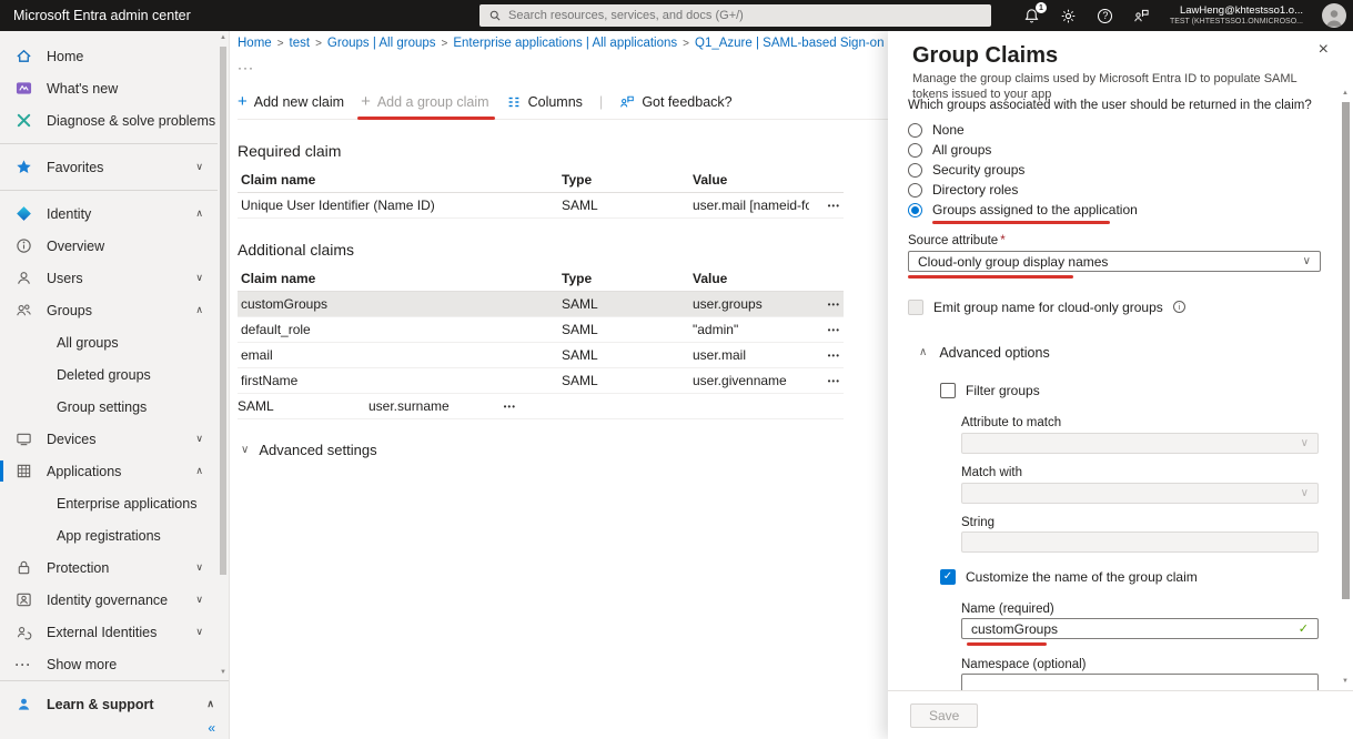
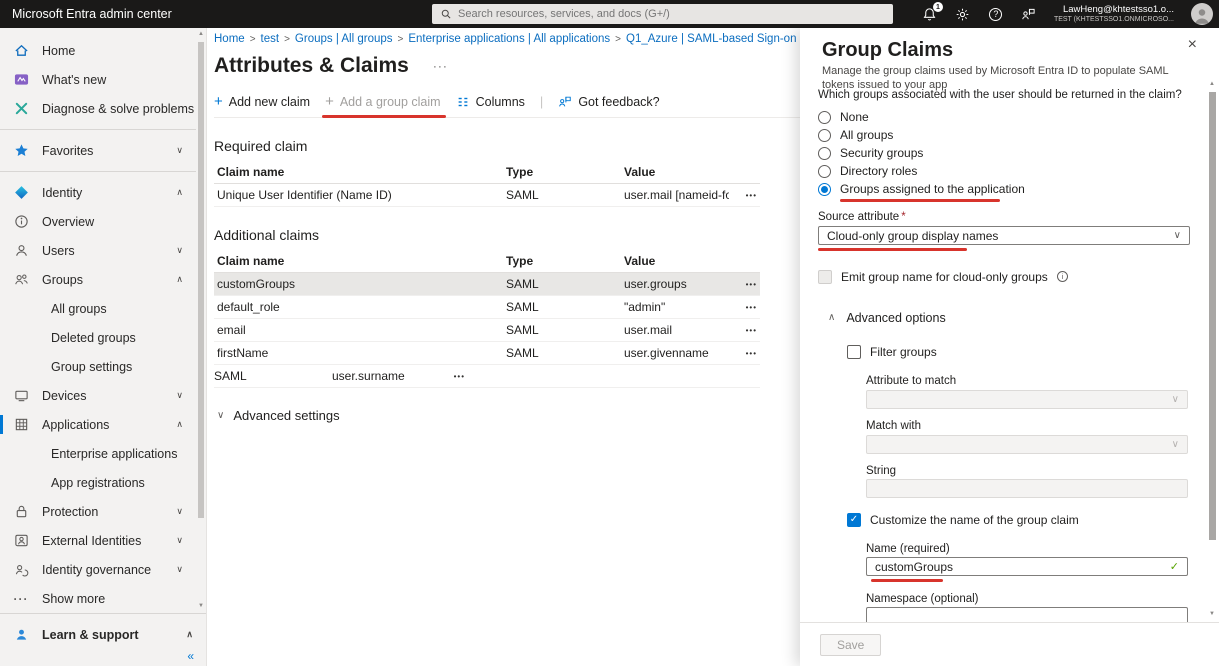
  Microsoft Entra admin center
  Search resources, services, and docs (G+/)
  ?
  LawHeng@khtestsso1.o...
  Home
  What's new
  Diagnose & solve problems
  Favorites
  ∨
  Identity
  ∧
  Overview
  Users
  ∨
  Groups
  ∧
  All groups
  Deleted groups
  Group settings
  Devices
  ∨
  Applications
  ∧
  Enterprise applications
  App registrations
  Protection
  ∨
- Identity governance
+ External Identities
  ∨
- External Identities
+ Identity governance
  ∨
  ···
  Show more
  Learn & support
  ∧
  «
  Home > test > Groups | All groups > Enterprise applications | All applications > Q1_Azure | SAML-based Sign-on
+ Attributes & Claims
  ···
  +
  Add new claim
  +
  Add a group claim
  Columns
  |
  Got feedback?
  Required claim
  Claim name
  Type
  Value
  Unique User Identifier (Name ID)
  SAML
  user.mail [nameid-fo
  •••
  Additional claims
  Claim name
  Type
  Value
  customGroups
  SAML
  user.groups
  •••
  default_role
  SAML
  "admin"
  •••
  email
  SAML
  user.mail
  •••
  firstName
  SAML
  user.givenname
  •••
  SAML
  user.surname
  •••
  ∨
  Advanced settings
  Group Claims
  ×
  Manage the group claims used by Microsoft Entra ID to populate SAML tokens issued to your app
  Which groups associated with the user should be returned in the claim?
  None
  All groups
  Security groups
  Directory roles
  Groups assigned to the application
  Source attribute *
  Cloud-only group display names
  ∨
  Emit group name for cloud-only groups
  i
  ∧
  Advanced options
  Filter groups
  Attribute to match
  ∨
  Match with
  ∨
  String
  ✓
  Customize the name of the group claim
  Name (required)
  customGroups
  ✓
  Namespace (optional)
  Save
